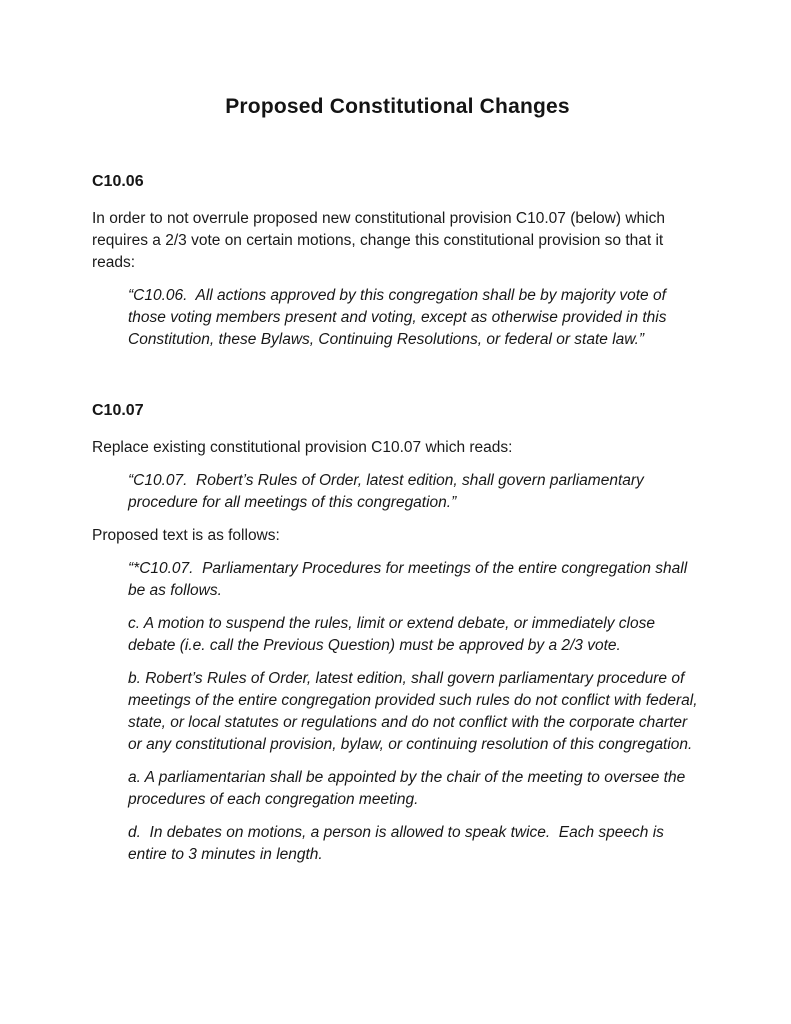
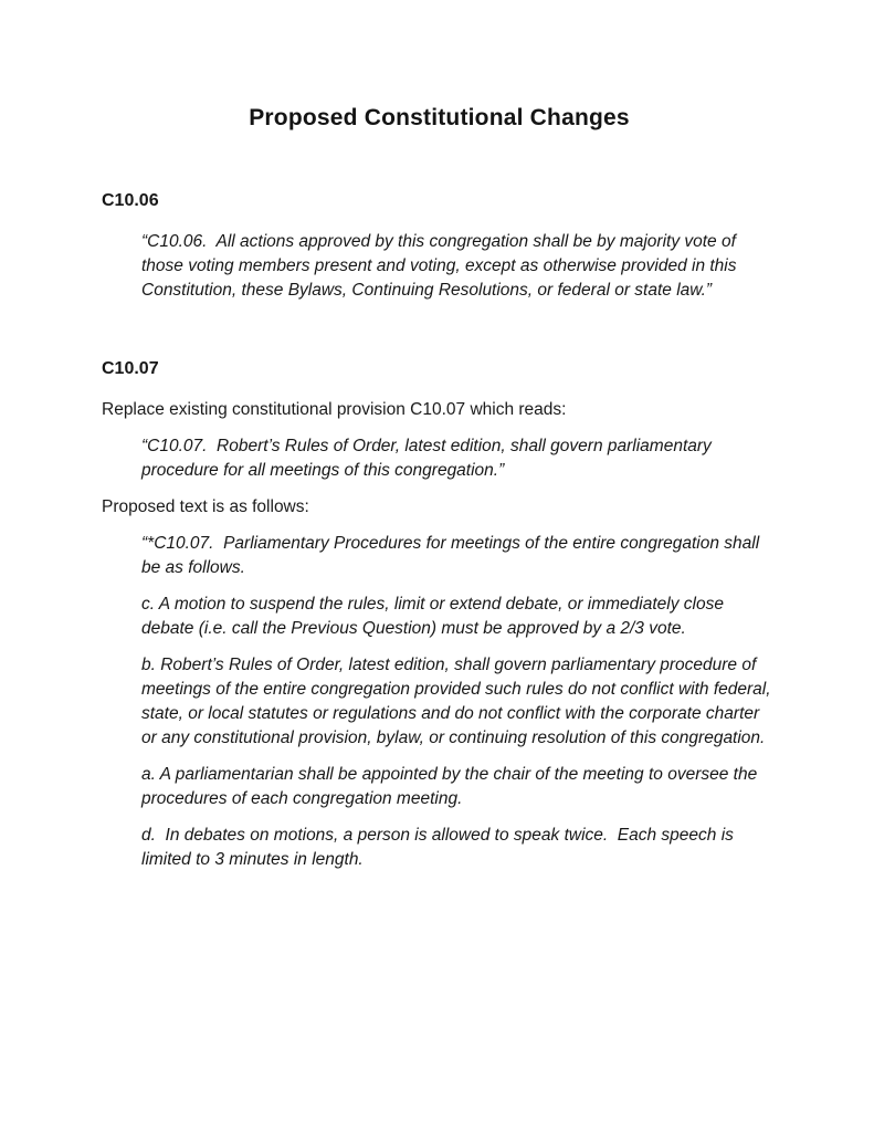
  Proposed Constitutional Changes
  C10.06
- In order to not overrule proposed new constitutional provision C10.07 (below) which requires a 2/3 vote on certain motions, change this constitutional provision so that it reads:
  “C10.06. All actions approved by this congregation shall be by majority vote of those voting members present and voting, except as otherwise provided in this Constitution, these Bylaws, Continuing Resolutions, or federal or state law.”
  C10.07
  Replace existing constitutional provision C10.07 which reads:
  “C10.07. Robert’s Rules of Order, latest edition, shall govern parliamentary procedure for all meetings of this congregation.”
  Proposed text is as follows:
  “*C10.07. Parliamentary Procedures for meetings of the entire congregation shall be as follows.
  c. A motion to suspend the rules, limit or extend debate, or immediately close debate (i.e. call the Previous Question) must be approved by a 2/3 vote.
  b. Robert’s Rules of Order, latest edition, shall govern parliamentary procedure of meetings of the entire congregation provided such rules do not conflict with federal, state, or local statutes or regulations and do not conflict with the corporate charter or any constitutional provision, bylaw, or continuing resolution of this congregation.
  a. A parliamentarian shall be appointed by the chair of the meeting to oversee the procedures of each congregation meeting.
- d. In debates on motions, a person is allowed to speak twice. Each speech is entire to 3 minutes in length.
+ d. In debates on motions, a person is allowed to speak twice. Each speech is limited to 3 minutes in length.
